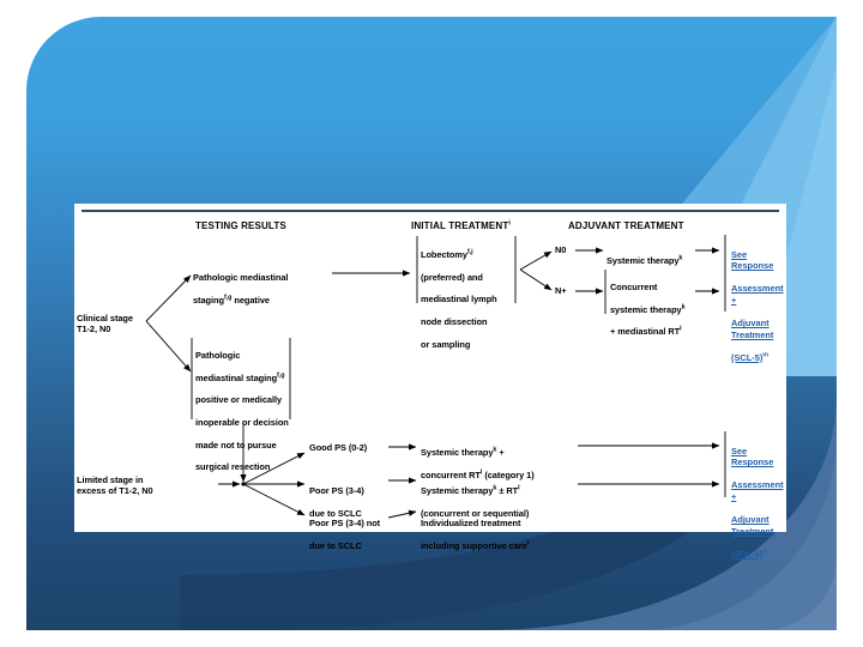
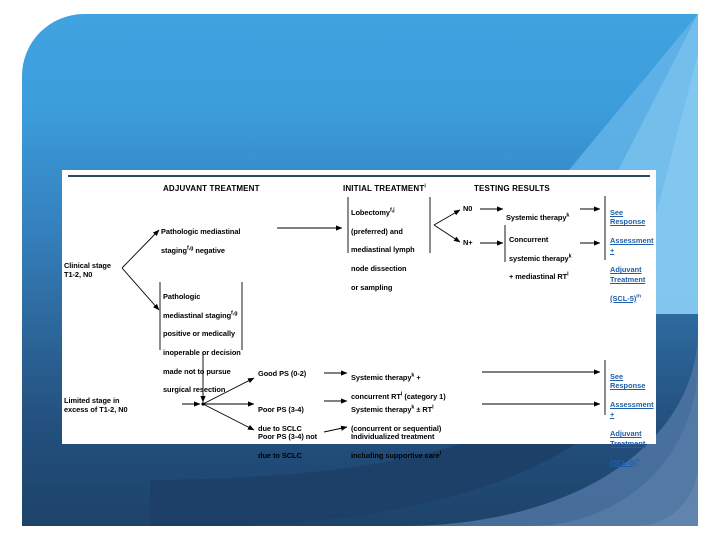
- TESTING RESULTS
+ ADJUVANT TREATMENT
  INITIAL TREATMENT
- ADJUVANT TREATMENT
+ TESTING RESULTS
  Clinical stage
  T1-2, N0
  Pathologic mediastinal
  staging negative
  Pathologic
  mediastinal staging
  positive or medically
  inoperable or decision
  made not to pursue
  surgical resection
  Lobectomy
  (preferred) and
  mediastinal lymph
  node dissection
  or sampling
  N0
  N+
  Systemic therapy
  Concurrent
  systemic therapy
  + mediastinal RT
  See Response
  Assessment +
  Adjuvant Treatment
  (SCL-5)
  Limited stage in
  excess of T1-2, N0
  Good PS (0-2)
  Poor PS (3-4)
  due to SCLC
  Poor PS (3-4) not
  due to SCLC
  Systemic therapy +
  concurrent RT (category 1)
  Systemic therapy ± RT
  (concurrent or sequential)
  Individualized treatment
  including supportive care
  See Response
  Assessment +
  Adjuvant Treatment
  (SCL-5)
